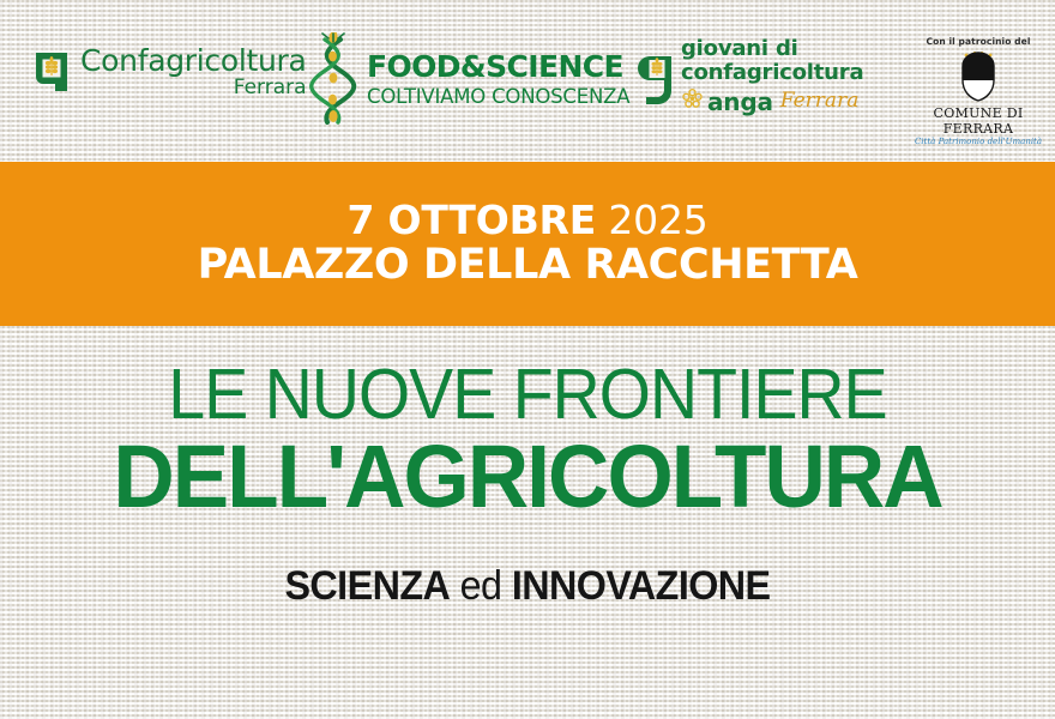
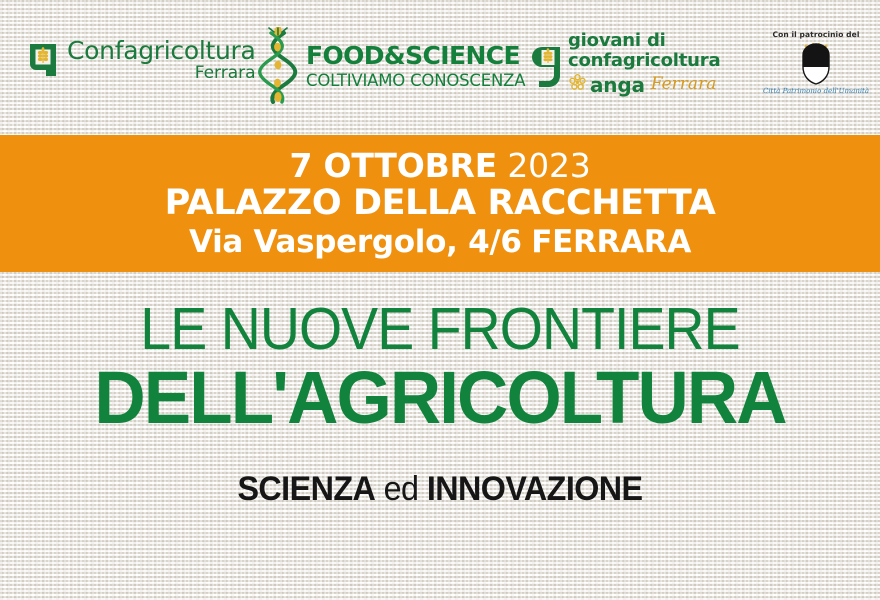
  Confagricoltura
  Ferrara
  FOOD&SCIENCE
  COLTIVIAMO CONOSCENZA
  giovani di
  confagricoltura
  anga
  Ferrara
  Con il patrocinio del
- COMUNE DI FERRARA
  Città Patrimonio dell'Umanità
- 7 OTTOBRE 2025
+ 7 OTTOBRE 2023
  PALAZZO DELLA RACCHETTA
+ Via Vaspergolo, 4/6 FERRARA
  LE NUOVE FRONTIERE
  DELL'AGRICOLTURA
  SCIENZA ed INNOVAZIONE
